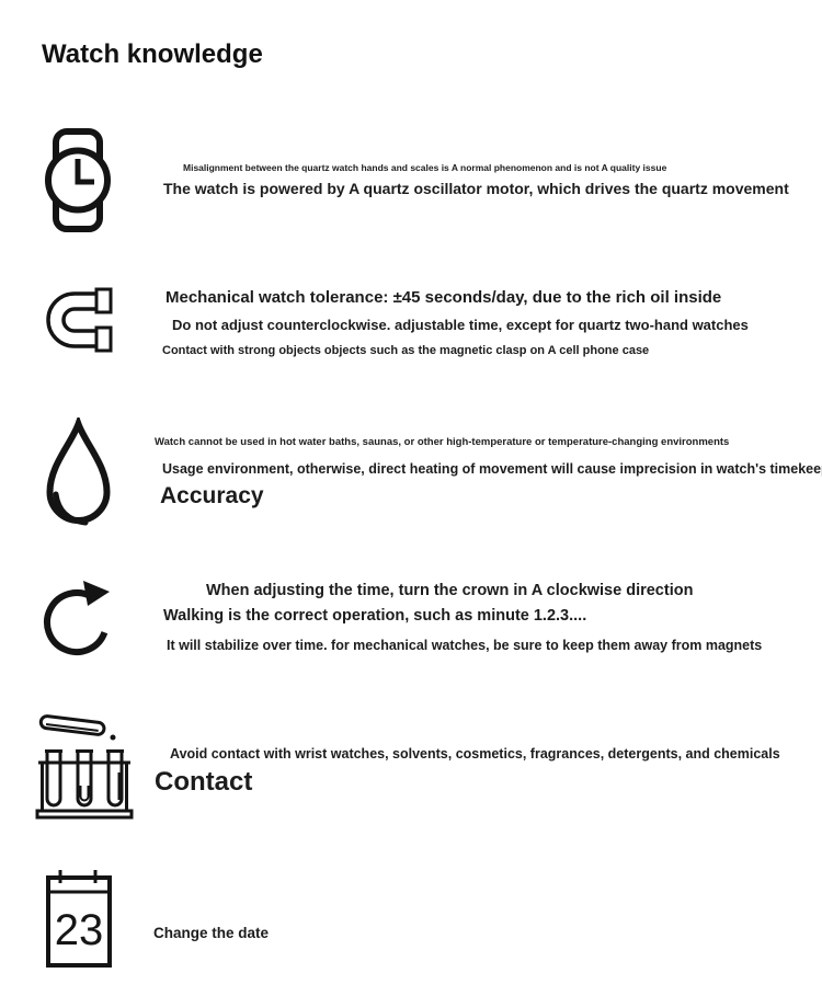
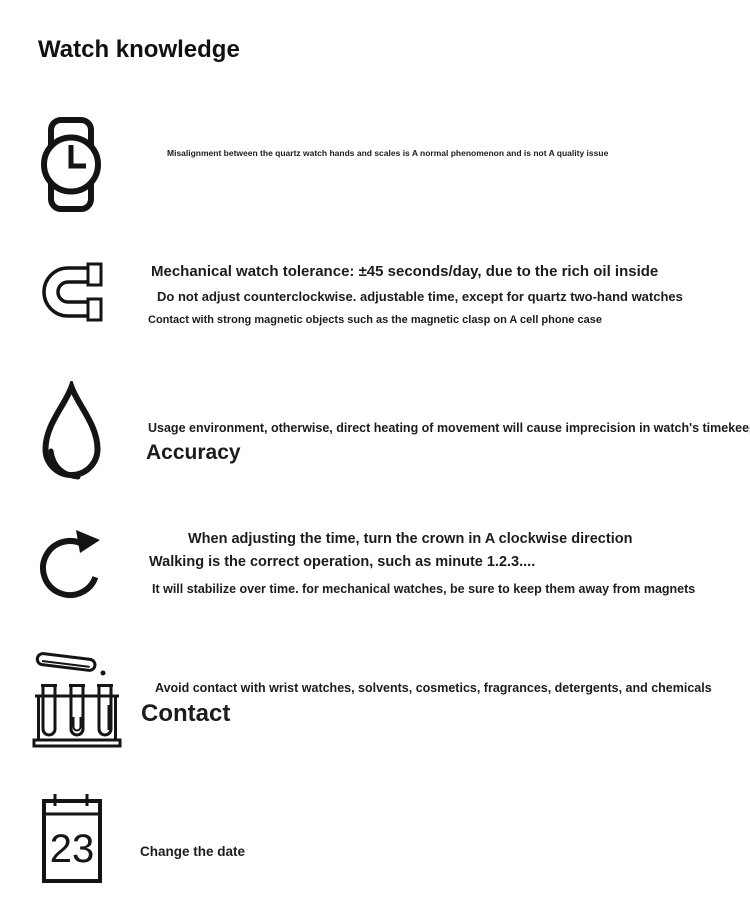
  Watch knowledge
  Misalignment between the quartz watch hands and scales is A normal phenomenon and is not A quality issue
- The watch is powered by A quartz oscillator motor, which drives the quartz movement
  Mechanical watch tolerance: ±45 seconds/day, due to the rich oil inside
  Do not adjust counterclockwise. adjustable time, except for quartz two-hand watches
- Contact with strong objects objects such as the magnetic clasp on A cell phone case
+ Contact with strong magnetic objects such as the magnetic clasp on A cell phone case
- Watch cannot be used in hot water baths, saunas, or other high-temperature or temperature-changing environments
  Usage environment, otherwise, direct heating of movement will cause imprecision in watch's timekee
  Accuracy
  When adjusting the time, turn the crown in A clockwise direction
  Walking is the correct operation, such as minute 1.2.3....
  It will stabilize over time. for mechanical watches, be sure to keep them away from magnets
  Avoid contact with wrist watches, solvents, cosmetics, fragrances, detergents, and chemicals
  Contact
  23
  Change the date
